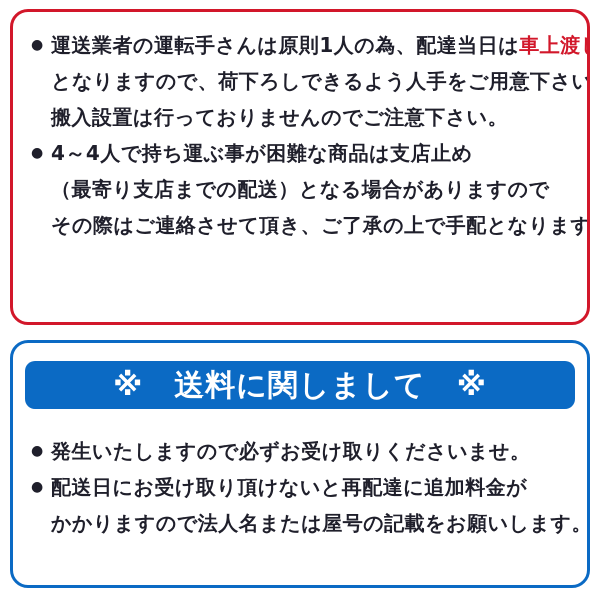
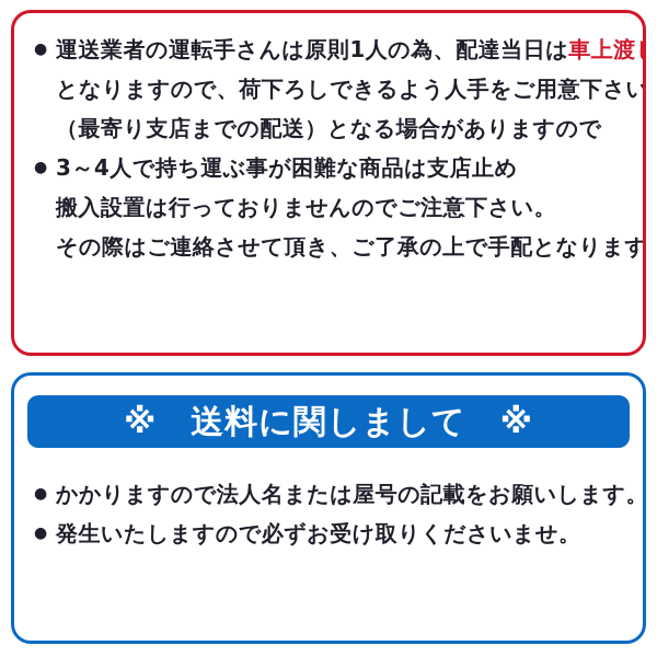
  ●
  運送業者の運転手さんは原則1人の為、配達当日は車上渡
  となりますので、荷下ろしできるよう人手をご用意下さい
- 搬入設置は行っておりませんのでご注意下さい。
+ （最寄り支店までの配送）となる場合がありますので
  ●
- 4～4人で持ち運ぶ事が困難な商品は支店止め
+ 3～4人で持ち運ぶ事が困難な商品は支店止め
- （最寄り支店までの配送）となる場合がありますので
+ 搬入設置は行っておりませんのでご注意下さい。
  その際はご連絡させて頂き、ご了承の上で手配となります
  ※ 送料に関しまして ※
  ●
- 発生いたしますので必ずお受け取りくださいませ。
+ かかりますので法人名または屋号の記載をお願いします。
  ●
- 配送日にお受け取り頂けないと再配達に追加料金が
- かかりますので法人名または屋号の記載をお願いします。
+ 発生いたしますので必ずお受け取りくださいませ。
